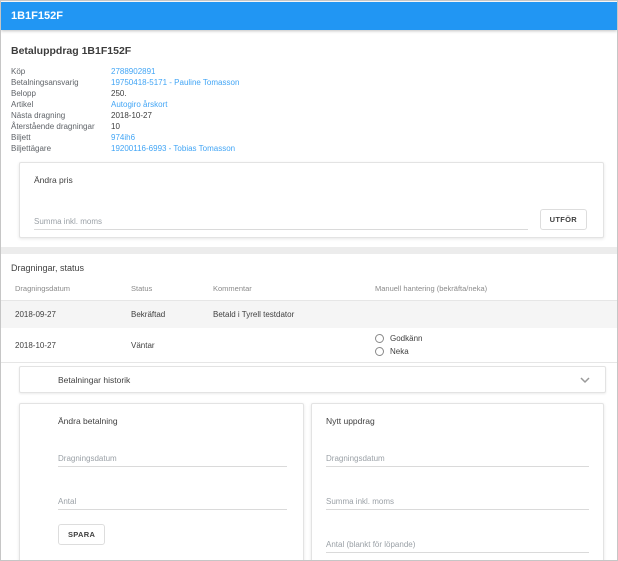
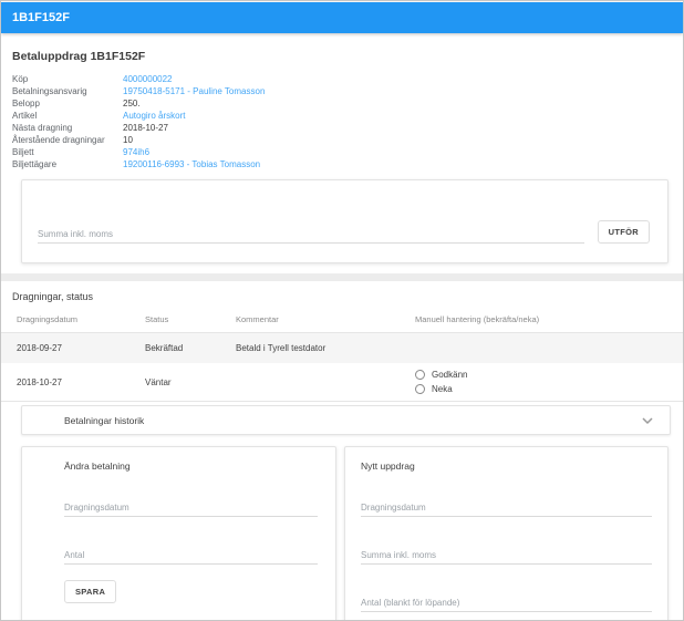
  1B1F152F
  Betaluppdrag 1B1F152F
  Köp
- 2788902891
+ 4000000022
  Betalningsansvarig
  19750418-5171 - Pauline Tomasson
  Belopp
  250.
  Artikel
  Autogiro årskort
  Nästa dragning
  2018-10-27
  Återstående dragningar
  10
  Biljett
  974ih6
  Biljettägare
  19200116-6993 - Tobias Tomasson
- Ändra pris
  Summa inkl. moms
  UTFÖR
  Dragningar, status
  Dragningsdatum	Status	Kommentar	Manuell hantering (bekräfta/neka)
  2018-09-27	Bekräftad	Betald i Tyrell testdator
  2018-10-27	Väntar		Godkänn Neka
  Betalningar historik
  Ändra betalning
  Dragningsdatum
  Antal
  SPARA
  Nytt uppdrag
  Dragningsdatum
  Summa inkl. moms
  Antal (blankt för löpande)
